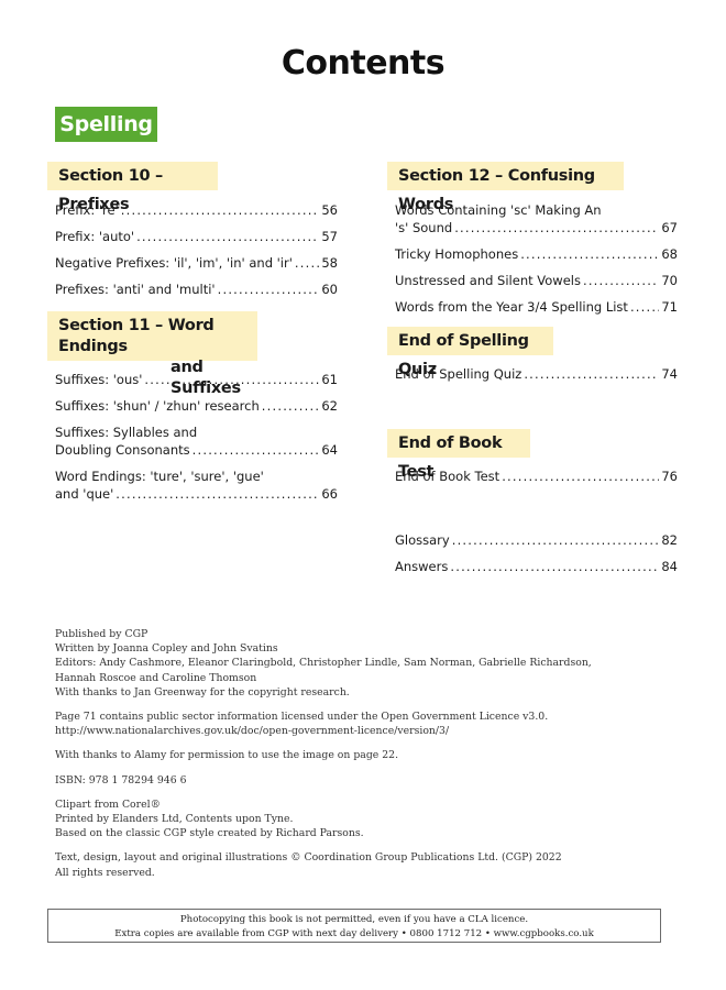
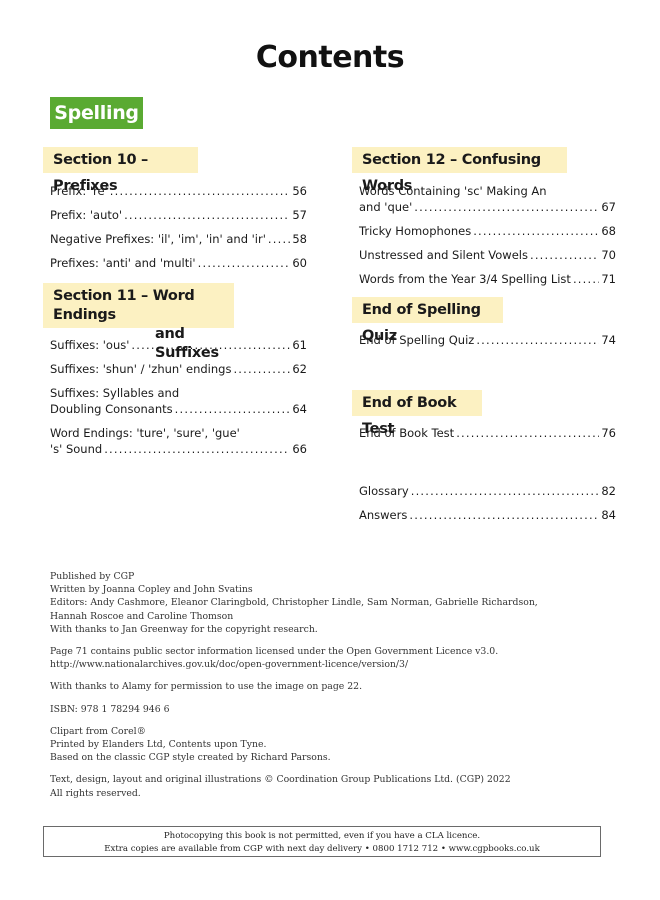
  Contents
  Spelling
  Section 10 – Prefixes
  Prefix: 're'
  56
  Prefix: 'auto'
  57
  Negative Prefixes: 'il', 'im', 'in' and 'ir'
  58
  Prefixes: 'anti' and 'multi'
  60
  Section 11 – Word Endings
  and Suffixes
  Suffixes: 'ous'
  61
- Suffixes: 'shun' / 'zhun' research
+ Suffixes: 'shun' / 'zhun' endings
  62
  Suffixes: Syllables and
  Doubling Consonants
  64
  Word Endings: 'ture', 'sure', 'gue'
- and 'que'
+ 's' Sound
  66
  Section 12 – Confusing Words
  Words Containing 'sc' Making An
- 's' Sound
+ and 'que'
  67
  Tricky Homophones
  68
  Unstressed and Silent Vowels
  70
  Words from the Year 3/4 Spelling List
  71
  End of Spelling Quiz
  End of Spelling Quiz
  74
  End of Book Test
  End of Book Test
  76
  Glossary
  82
  Answers
  84
  Published by CGP
  Written by Joanna Copley and John Svatins
  Editors: Andy Cashmore, Eleanor Claringbold, Christopher Lindle, Sam Norman, Gabrielle Richardson,
  Hannah Roscoe and Caroline Thomson
  With thanks to Jan Greenway for the copyright research.
  Page 71 contains public sector information licensed under the Open Government Licence v3.0.
  http://www.nationalarchives.gov.uk/doc/open-government-licence/version/3/
  With thanks to Alamy for permission to use the image on page 22.
  ISBN: 978 1 78294 946 6
  Clipart from Corel®
  Printed by Elanders Ltd, Contents upon Tyne.
  Based on the classic CGP style created by Richard Parsons.
  Text, design, layout and original illustrations © Coordination Group Publications Ltd. (CGP) 2022
  All rights reserved.
  Photocopying this book is not permitted, even if you have a CLA licence.
  Extra copies are available from CGP with next day delivery • 0800 1712 712 • www.cgpbooks.co.uk
